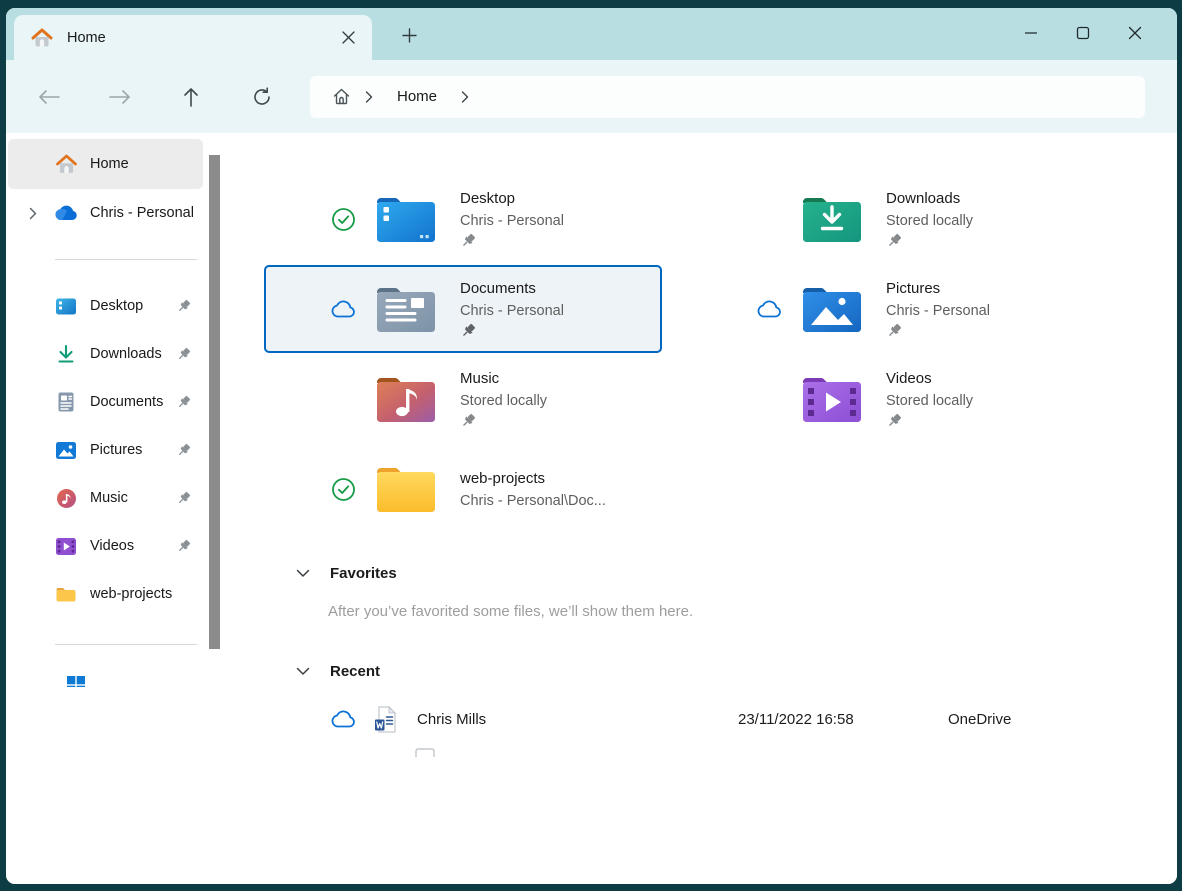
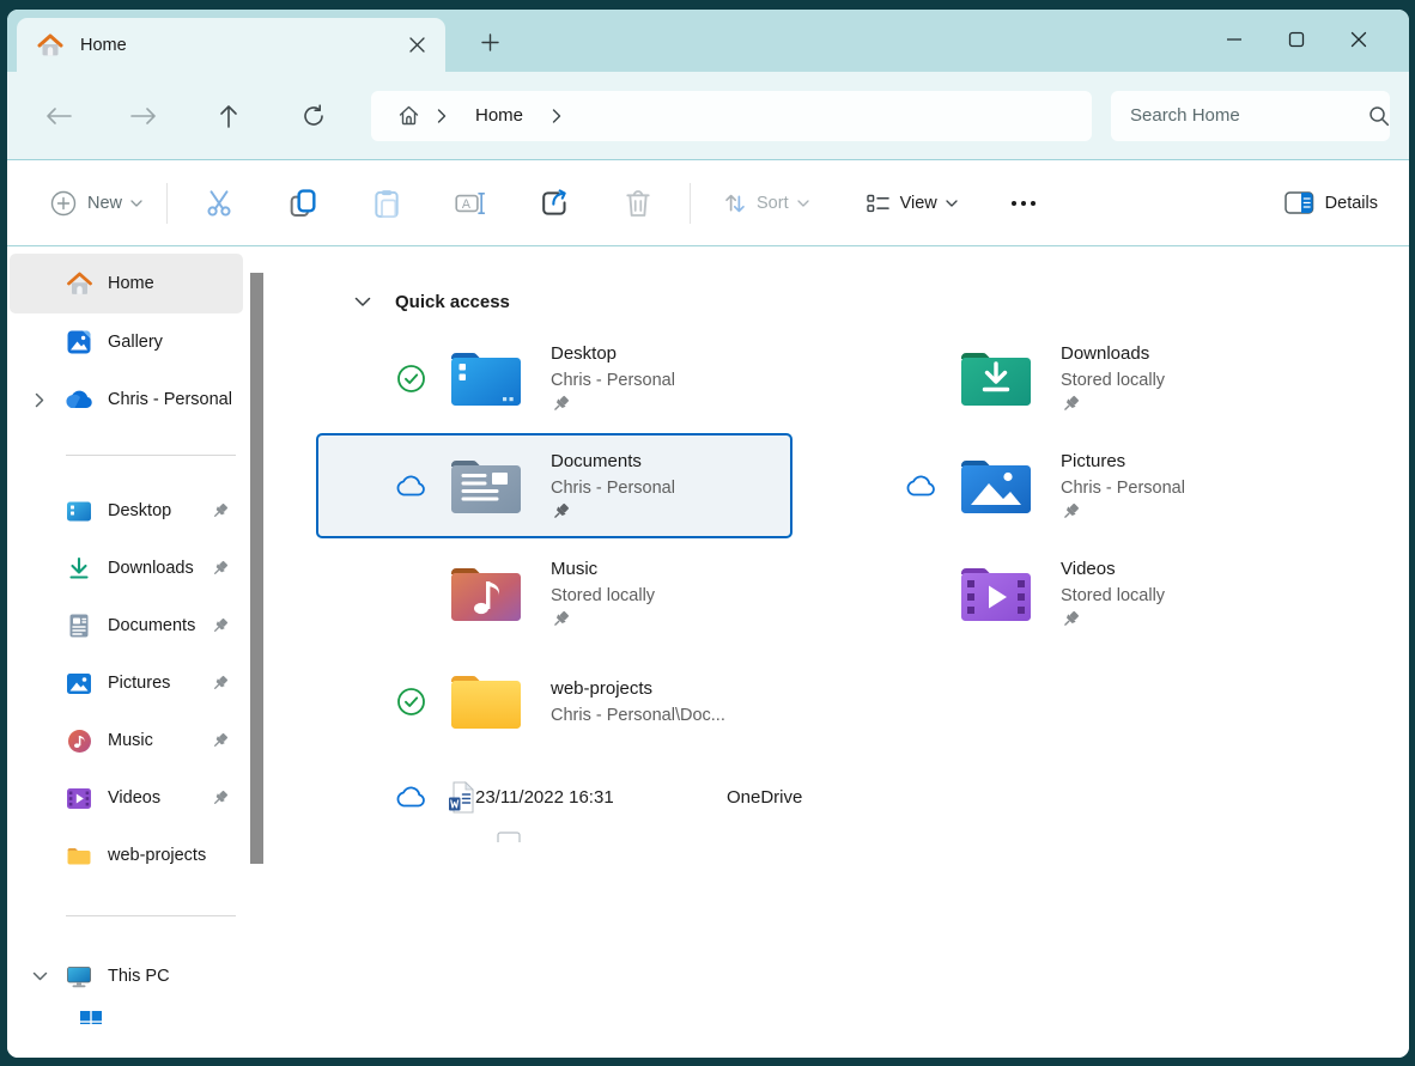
  Home
  Home
+ Search Home
+ New
+ A
+ Sort
+ View
+ Details
  Home
+ Gallery
  Chris - Personal
  Desktop
  Downloads
  Documents
  Pictures
  Music
  Videos
  web-projects
+ This PC
+ Quick access
  Desktop
  Chris - Personal
  Downloads
  Stored locally
  Documents
  Chris - Personal
  Pictures
  Chris - Personal
  Music
  Stored locally
  Videos
  Stored locally
  web-projects
  Chris - Personal\Doc...
- Favorites
- After you’ve favorited some files, we’ll show them here.
- Recent
- Chris Mills
- 23/11/2022 16:58
+ 23/11/2022 16:31
  OneDrive
